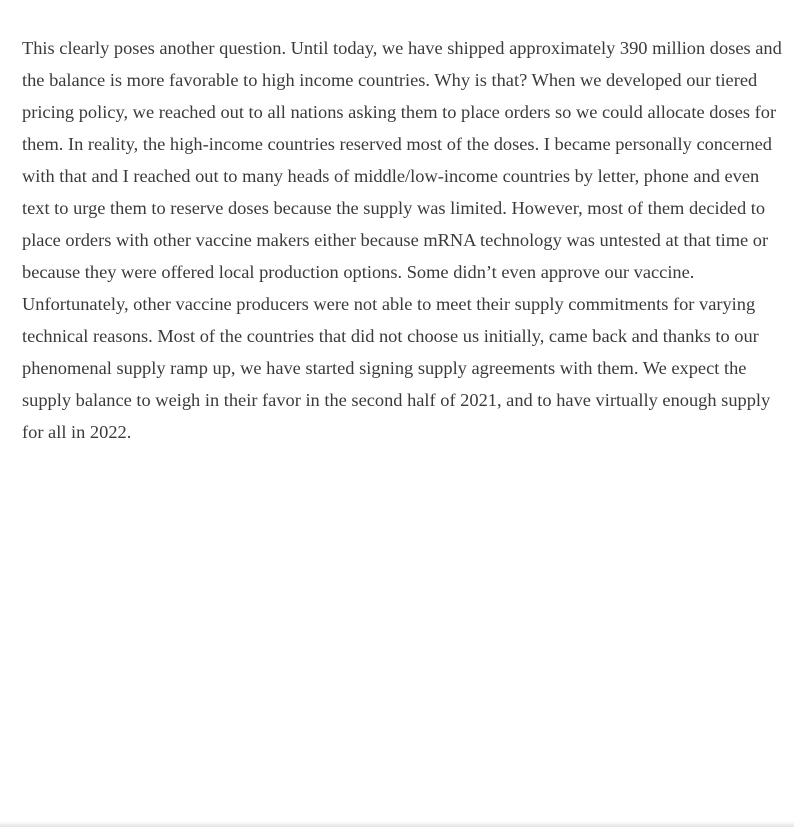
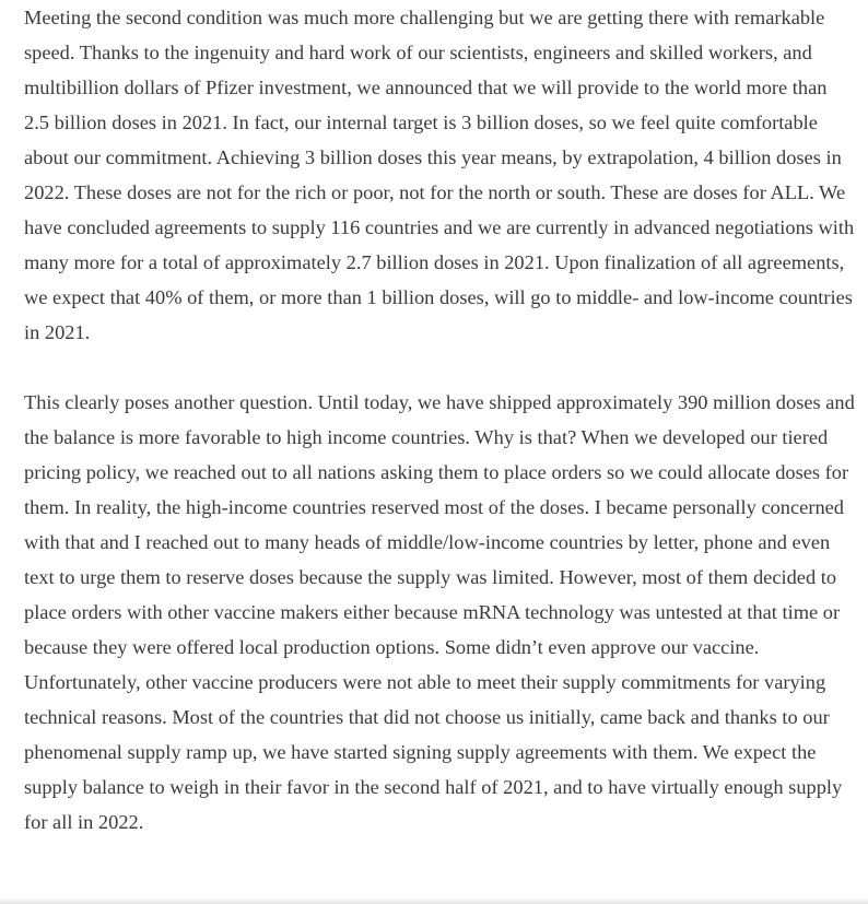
+ Meeting the second condition was much more challenging but we are getting there with remarkable speed. Thanks to the ingenuity and hard work of our scientists, engineers and skilled workers, and multibillion dollars of Pfizer investment, we announced that we will provide to the world more than 2.5 billion doses in 2021. In fact, our internal target is 3 billion doses, so we feel quite comfortable about our commitment. Achieving 3 billion doses this year means, by extrapolation, 4 billion doses in 2022. These doses are not for the rich or poor, not for the north or south. These are doses for ALL. We have concluded agreements to supply 116 countries and we are currently in advanced negotiations with many more for a total of approximately 2.7 billion doses in 2021. Upon finalization of all agreements, we expect that 40% of them, or more than 1 billion doses, will go to middle- and low-income countries in 2021.
  This clearly poses another question. Until today, we have shipped approximately 390 million doses and the balance is more favorable to high income countries. Why is that? When we developed our tiered pricing policy, we reached out to all nations asking them to place orders so we could allocate doses for them. In reality, the high-income countries reserved most of the doses. I became personally concerned with that and I reached out to many heads of middle/low-income countries by letter, phone and even text to urge them to reserve doses because the supply was limited. However, most of them decided to place orders with other vaccine makers either because mRNA technology was untested at that time or because they were offered local production options. Some didn’t even approve our vaccine. Unfortunately, other vaccine producers were not able to meet their supply commitments for varying technical reasons. Most of the countries that did not choose us initially, came back and thanks to our phenomenal supply ramp up, we have started signing supply agreements with them. We expect the supply balance to weigh in their favor in the second half of 2021, and to have virtually enough supply for all in 2022.
